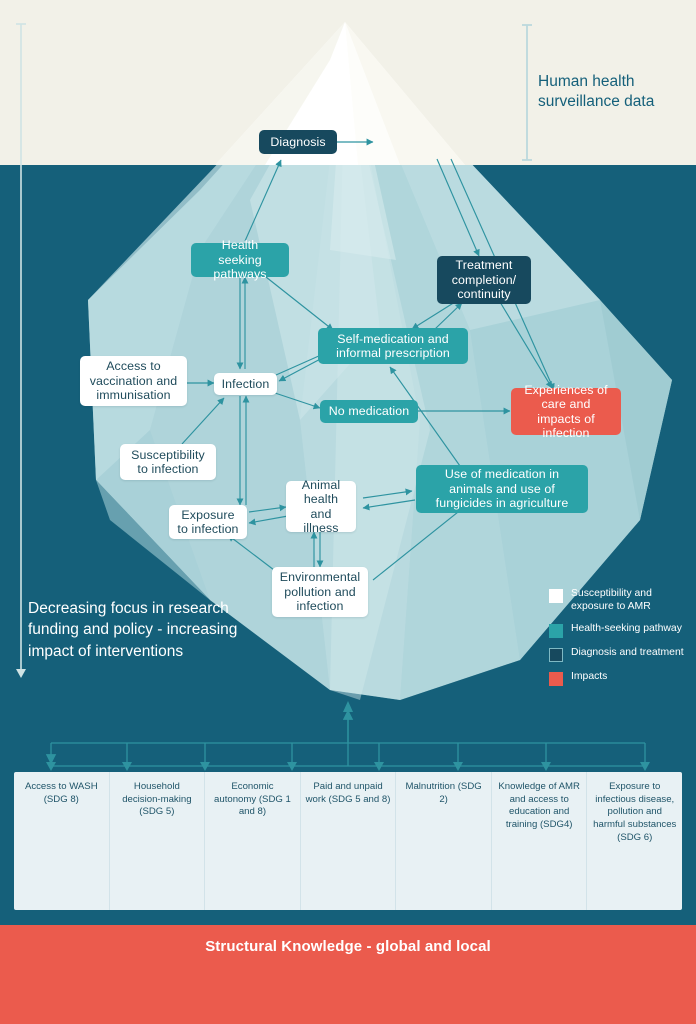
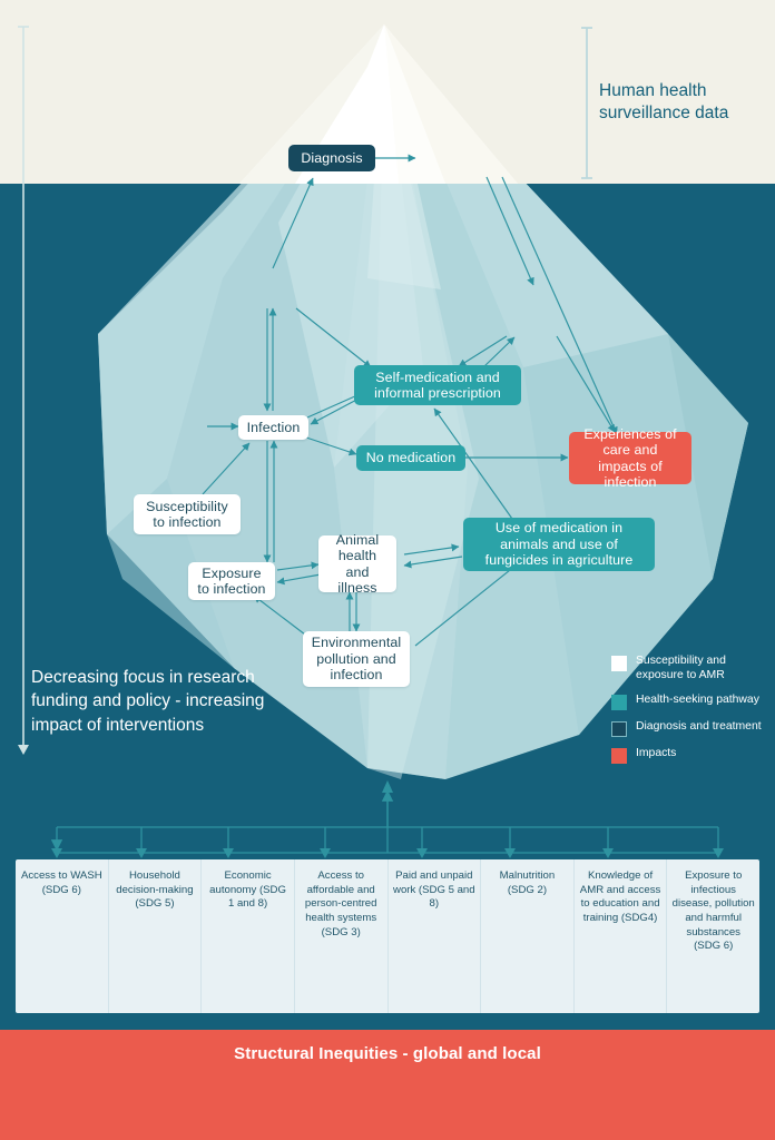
  Human health surveillance data
  Decreasing focus in research funding and policy - increasing impact of interventions
  Diagnosis
- Health seeking pathways
- Treatment completion/ continuity
  Self-medication and informal prescription
- Access to vaccination and immunisation
  Infection
  No medication
  Experiences of care and impacts of infection
  Susceptibility to infection
  Animal health and illness
  Use of medication in animals and use of fungicides in agriculture
  Exposure to infection
  Environmental pollution and infection
  Susceptibility and exposure to AMR
  Health-seeking pathway
  Diagnosis and treatment
  Impacts
- Access to WASH (SDG 8)
+ Access to WASH (SDG 6)
  Household decision-making (SDG 5)
  Economic autonomy (SDG 1 and 8)
+ Access to affordable and person-centred health systems (SDG 3)
  Paid and unpaid work (SDG 5 and 8)
  Malnutrition (SDG 2)
  Knowledge of AMR and access to education and training (SDG4)
  Exposure to infectious disease, pollution and harmful substances (SDG 6)
- Structural Knowledge - global and local
+ Structural Inequities - global and local
